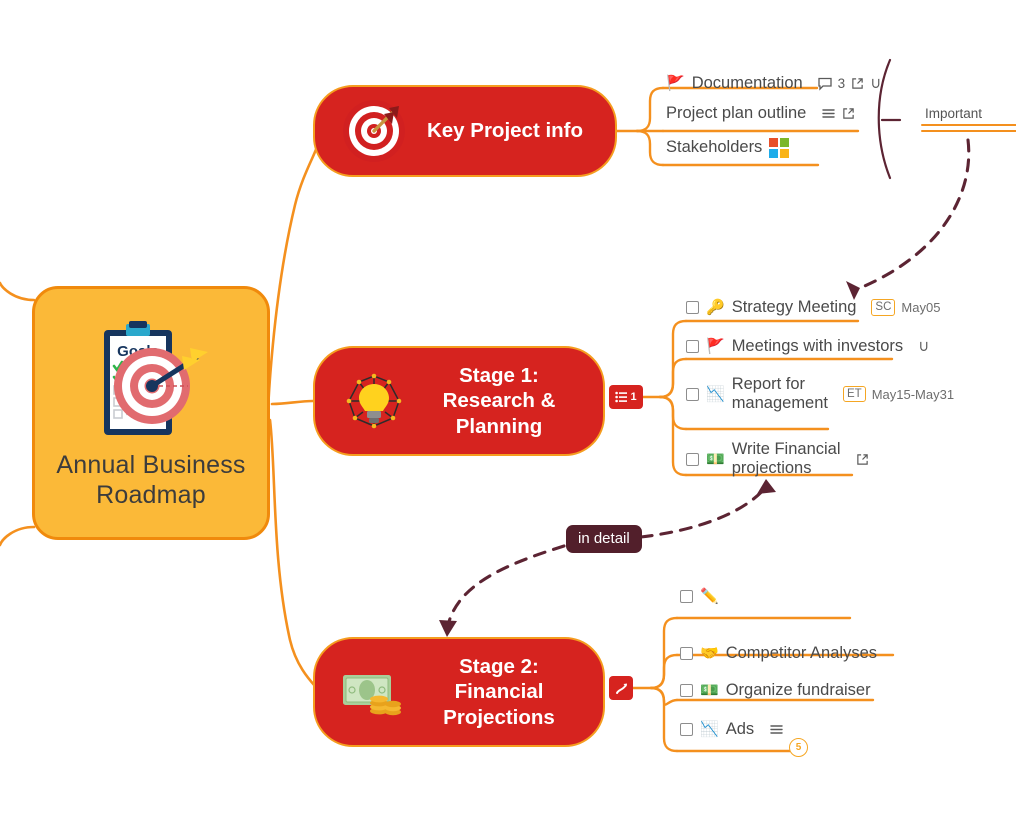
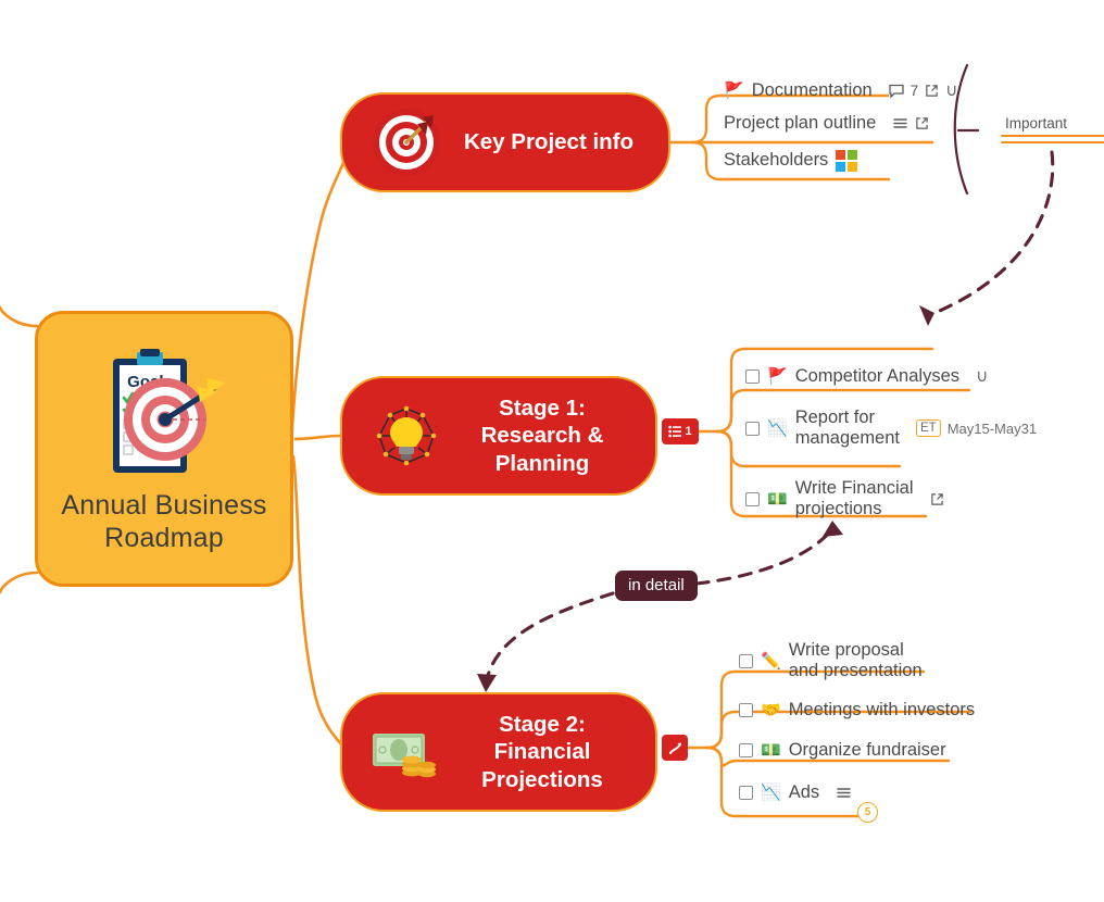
  Annual Business Roadmap
  Key Project info
  Stage 1:
  Research &
  Planning
  1
  Stage 2:
  Financial
  Projections
  🚩
  Documentation
- 3
+ 7
  Project plan outline
  Stakeholders
- 🔑
- Strategy Meeting
- SC
- May05
  🚩
- Meetings with investors
+ Competitor Analyses
  📉
  Report for
  management
  ET
  May15-May31
  💵
  Write Financial
  projections
  ✏️
+ Write proposal
+ and presentation
  🤝
- Competitor Analyses
+ Meetings with investors
  💵
  Organize fundraiser
  📉
  Ads
  5
  in detail
  Important
